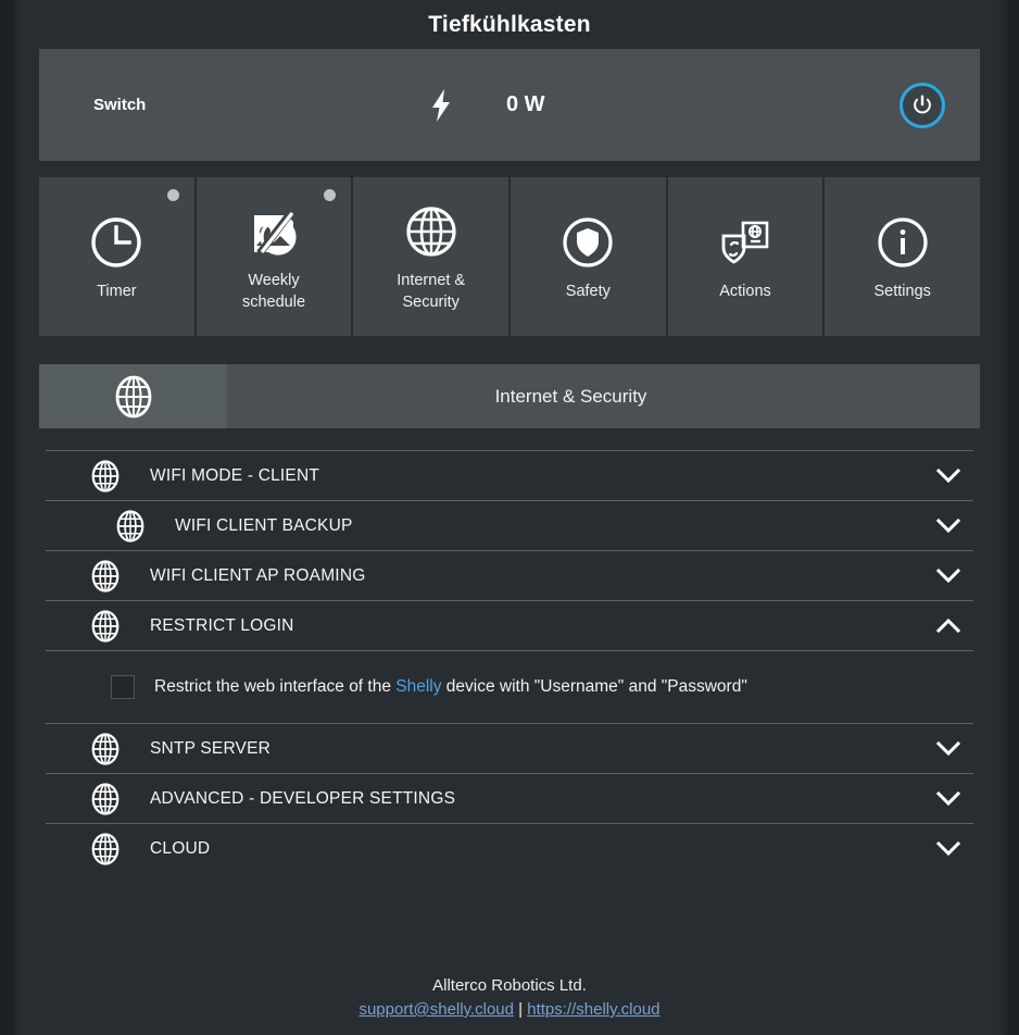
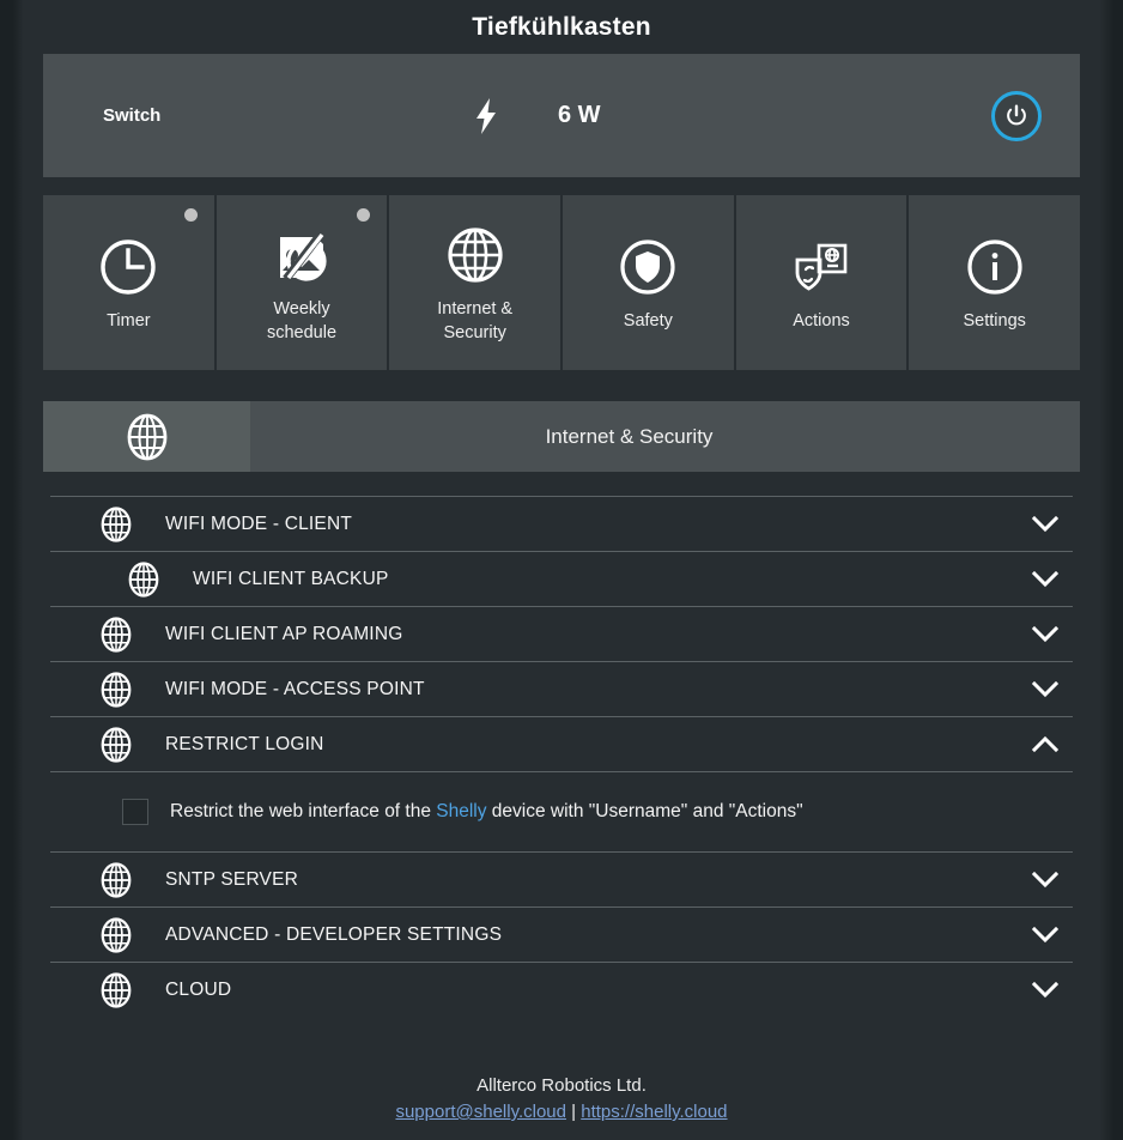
  Tiefkühlkasten
  Switch
- 0 W
+ 6 W
  Timer
  Weekly
  schedule
  Internet &
  Security
  Safety
  Actions
  Settings
  Internet & Security
  WIFI MODE - CLIENT
  WIFI CLIENT BACKUP
  WIFI CLIENT AP ROAMING
+ WIFI MODE - ACCESS POINT
  RESTRICT LOGIN
- Restrict the web interface of the Shelly device with "Username" and "Password"
+ Restrict the web interface of the Shelly device with "Username" and "Actions"
  SNTP SERVER
  ADVANCED - DEVELOPER SETTINGS
  CLOUD
  Allterco Robotics Ltd.
  support@shelly.cloud | https://shelly.cloud
